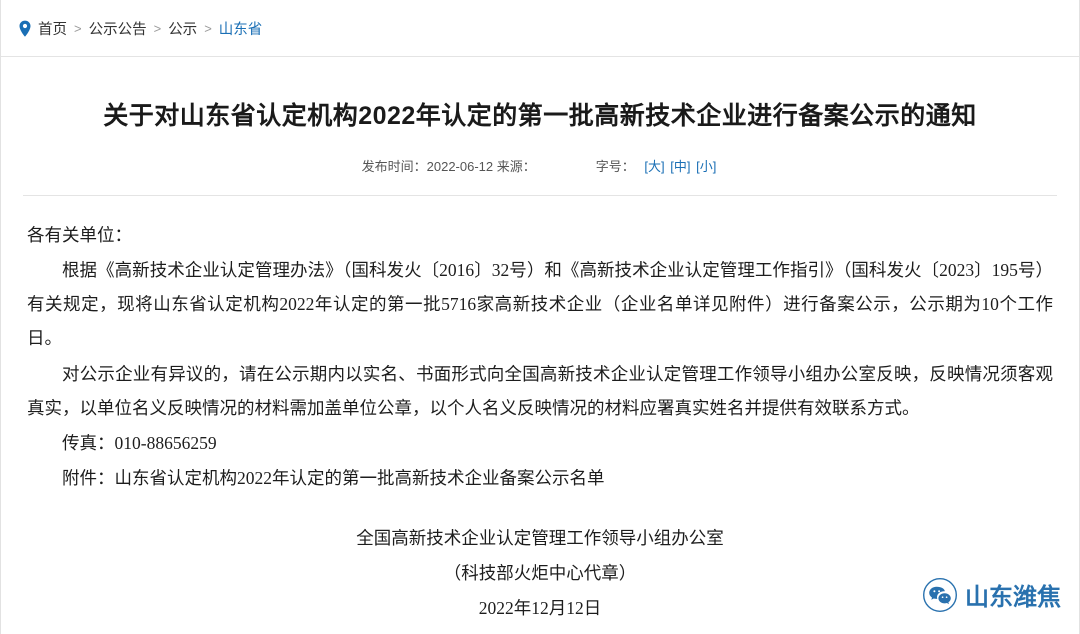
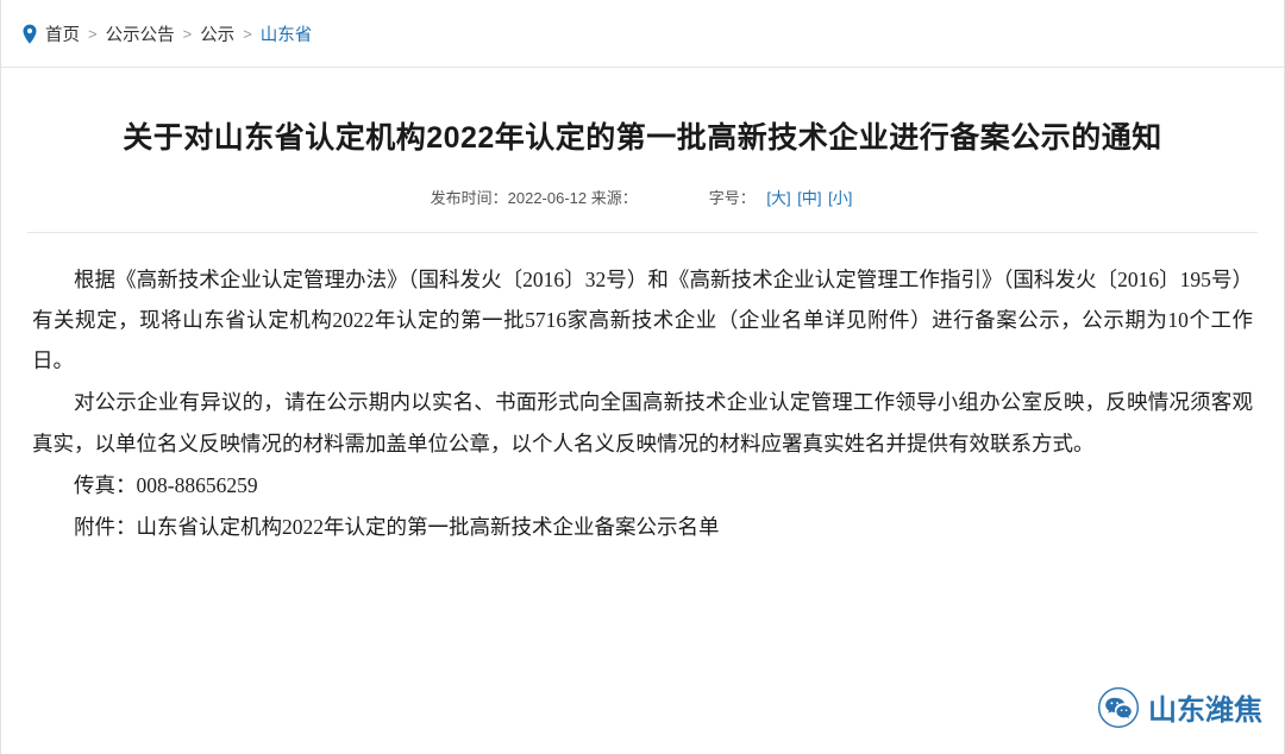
  首页
  >
  公示公告
  >
  公示
  >
  山东省
  关于对山东省认定机构2022年认定的第一批高新技术企业进行备案公示的通知
  发布时间：2022-06-12 来源：
  字号： [大] [中] [小]
- 各有关单位：
- 根据《高新技术企业认定管理办法》（国科发火〔2016〕32号）和《高新技术企业认定管理工作指引》（国科发火〔2023〕195号）有关规定，现将山东省认定机构2022年认定的第一批5716家高新技术企业（企业名单详见附件）进行备案公示，公示期为10个工作日。
+ 根据《高新技术企业认定管理办法》（国科发火〔2016〕32号）和《高新技术企业认定管理工作指引》（国科发火〔2016〕195号）有关规定，现将山东省认定机构2022年认定的第一批5716家高新技术企业（企业名单详见附件）进行备案公示，公示期为10个工作日。
  对公示企业有异议的，请在公示期内以实名、书面形式向全国高新技术企业认定管理工作领导小组办公室反映，反映情况须客观真实，以单位名义反映情况的材料需加盖单位公章，以个人名义反映情况的材料应署真实姓名并提供有效联系方式。
- 传真：010-88656259
+ 传真：008-88656259
  附件：山东省认定机构2022年认定的第一批高新技术企业备案公示名单
- 全国高新技术企业认定管理工作领导小组办公室
- （科技部火炬中心代章）
- 2022年12月12日
  山东潍焦
